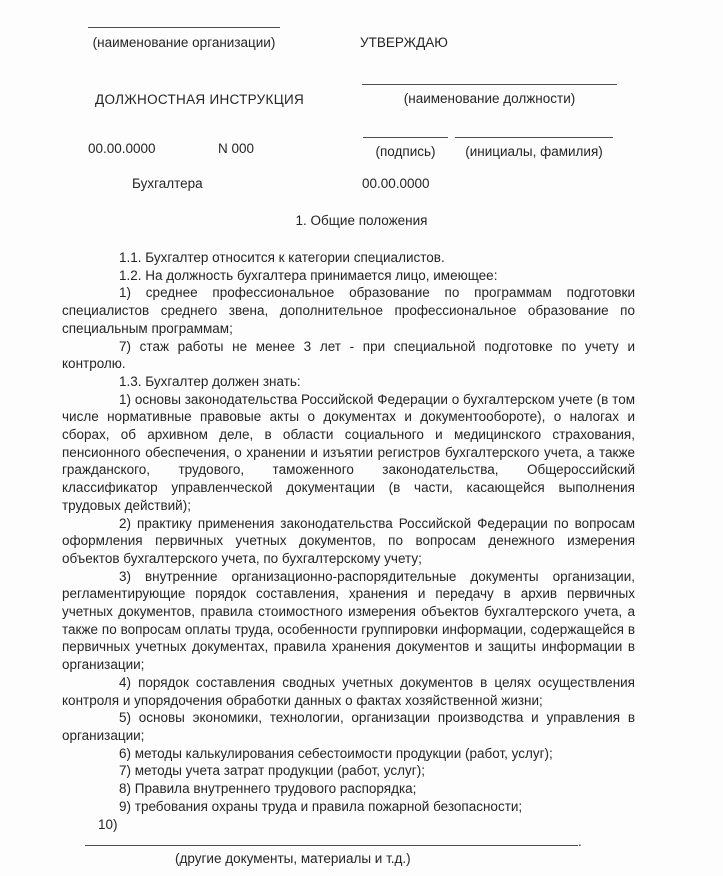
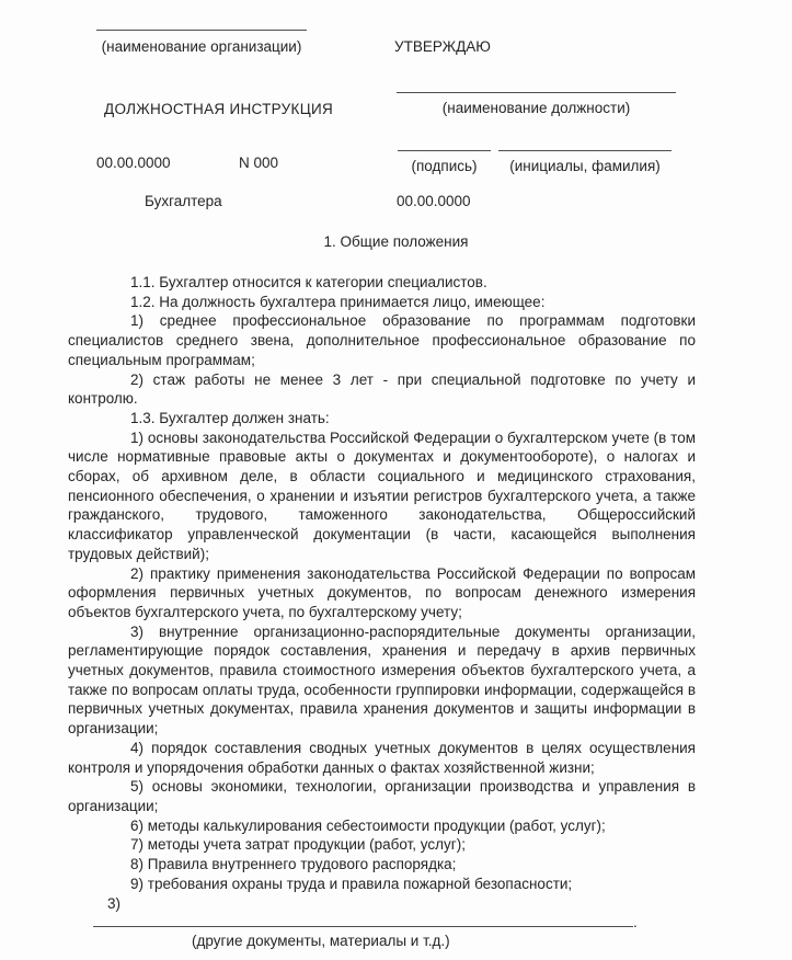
  (наименование организации)
  УТВЕРЖДАЮ
  ДОЛЖНОСТНАЯ ИНСТРУКЦИЯ
  (наименование должности)
  00.00.0000
  N 000
  (подпись)
  (инициалы, фамилия)
  Бухгалтера
  00.00.0000
  1. Общие положения
  1.1. Бухгалтер относится к категории специалистов.
  1.2. На должность бухгалтера принимается лицо, имеющее:
  1) среднее профессиональное образование по программам подготовки специалистов среднего звена, дополнительное профессиональное образование по специальным программам;
- 7) стаж работы не менее 3 лет - при специальной подготовке по учету и контролю.
+ 2) стаж работы не менее 3 лет - при специальной подготовке по учету и контролю.
  1.3. Бухгалтер должен знать:
  1) основы законодательства Российской Федерации о бухгалтерском учете (в том числе нормативные правовые акты о документах и документообороте), о налогах и сборах, об архивном деле, в области социального и медицинского страхования, пенсионного обеспечения, о хранении и изъятии регистров бухгалтерского учета, а также гражданского, трудового, таможенного законодательства, Общероссийский классификатор управленческой документации (в части, касающейся выполнения трудовых действий);
  2) практику применения законодательства Российской Федерации по вопросам оформления первичных учетных документов, по вопросам денежного измерения объектов бухгалтерского учета, по бухгалтерскому учету;
  3) внутренние организационно-распорядительные документы организации, регламентирующие порядок составления, хранения и передачу в архив первичных учетных документов, правила стоимостного измерения объектов бухгалтерского учета, а также по вопросам оплаты труда, особенности группировки информации, содержащейся в первичных учетных документах, правила хранения документов и защиты информации в организации;
  4) порядок составления сводных учетных документов в целях осуществления контроля и упорядочения обработки данных о фактах хозяйственной жизни;
  5) основы экономики, технологии, организации производства и управления в организации;
  6) методы калькулирования себестоимости продукции (работ, услуг);
  7) методы учета затрат продукции (работ, услуг);
  8) Правила внутреннего трудового распорядка;
  9) требования охраны труда и правила пожарной безопасности;
- 10)
+ 3)
  .
  (другие документы, материалы и т.д.)
